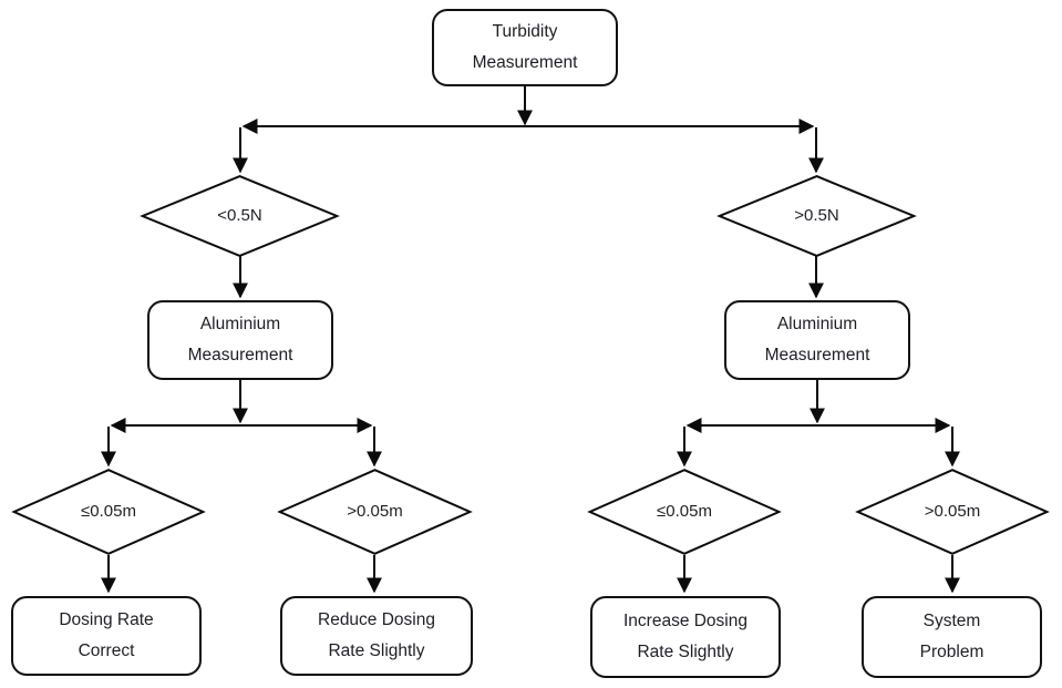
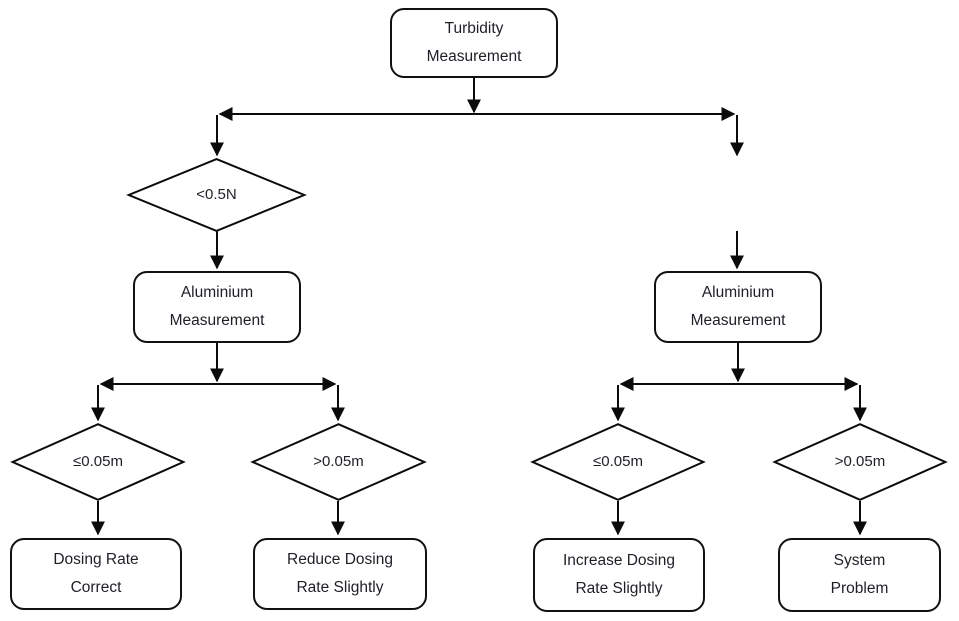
  Turbidity
  Measurement
  <0.5N
- >0.5N
  Aluminium
  Measurement
  Aluminium
  Measurement
  ≤0.05m
  >0.05m
  ≤0.05m
  >0.05m
  Dosing Rate
  Correct
  Reduce Dosing
  Rate Slightly
  Increase Dosing
  Rate Slightly
  System
  Problem
